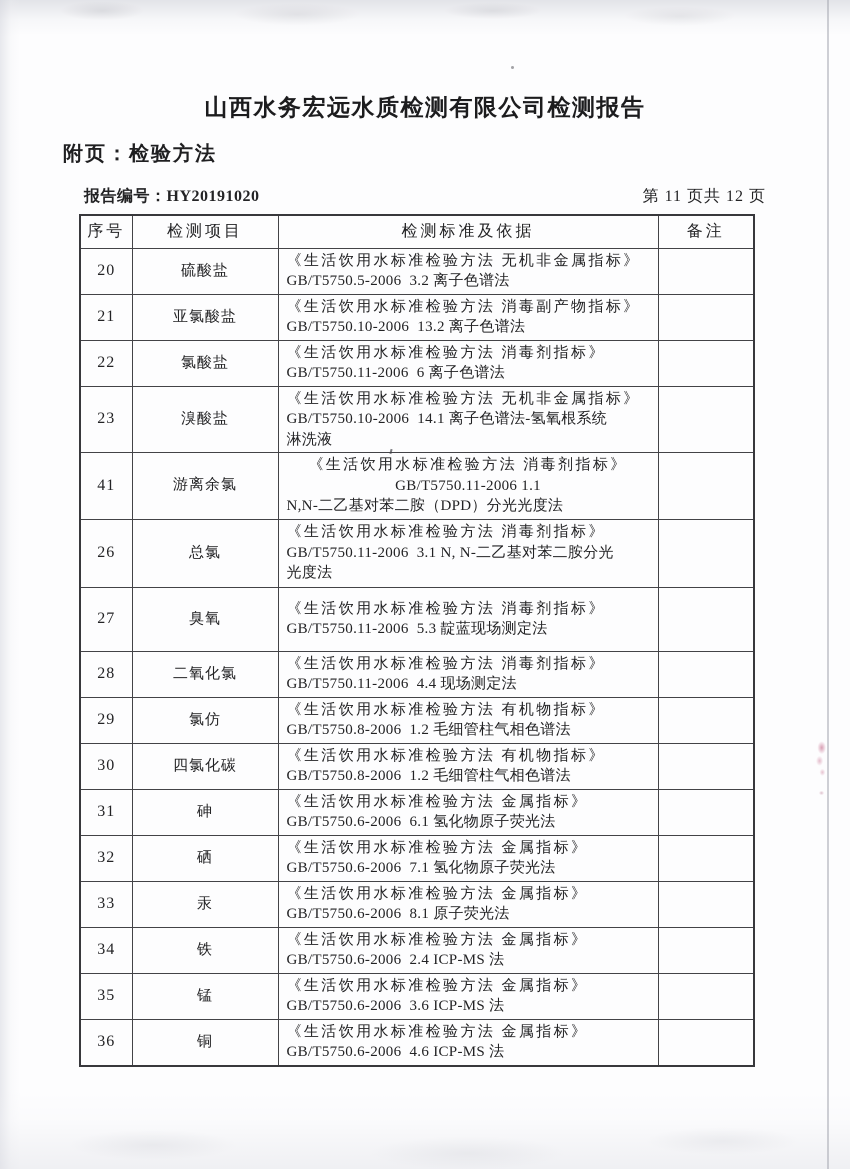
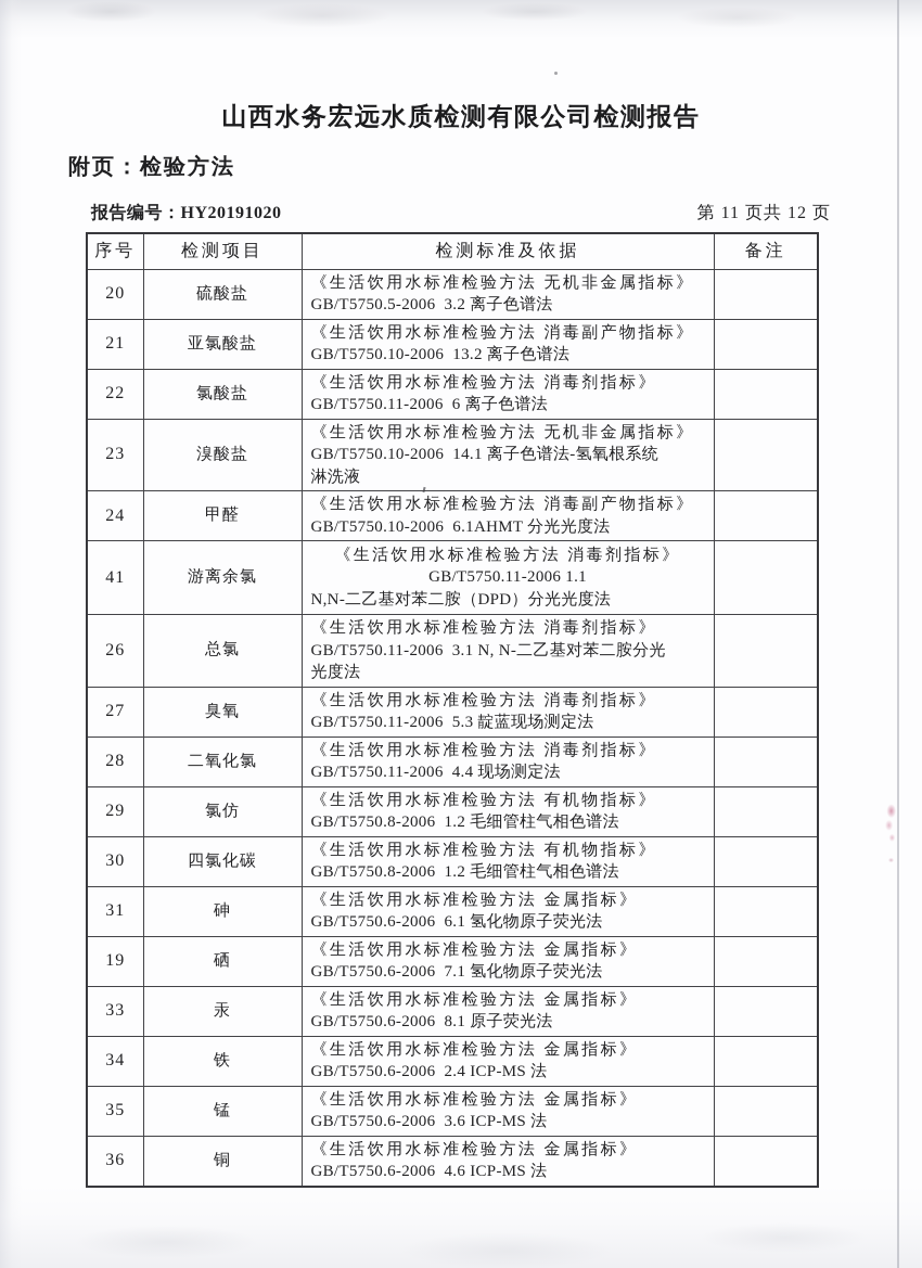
  山西水务宏远水质检测有限公司检测报告
  附页：检验方法
  报告编号：HY20191020
  第 11 页共 12 页
  序号	检测项目	检测标准及依据	备注
  20	硫酸盐	《生活饮用水标准检验方法 无机非金属指标》GB/T5750.5-2006 3.2 离子色谱法
  21	亚氯酸盐	《生活饮用水标准检验方法 消毒副产物指标》GB/T5750.10-2006 13.2 离子色谱法
  22	氯酸盐	《生活饮用水标准检验方法 消毒剂指标》GB/T5750.11-2006 6 离子色谱法
  23	溴酸盐	《生活饮用水标准检验方法 无机非金属指标》GB/T5750.10-2006 14.1 离子色谱法-氢氧根系统淋洗液
+ 24	甲醛	《生活饮用水标准检验方法 消毒副产物指标》GB/T5750.10-2006 6.1AHMT 分光光度法
  41	游离余氯	《生活饮用水标准检验方法 消毒剂指标》GB/T5750.11-2006 1.1N,N-二乙基对苯二胺（DPD）分光光度法
  26	总氯	《生活饮用水标准检验方法 消毒剂指标》GB/T5750.11-2006 3.1 N, N-二乙基对苯二胺分光光度法
  27	臭氧	《生活饮用水标准检验方法 消毒剂指标》GB/T5750.11-2006 5.3 靛蓝现场测定法
  28	二氧化氯	《生活饮用水标准检验方法 消毒剂指标》GB/T5750.11-2006 4.4 现场测定法
  29	氯仿	《生活饮用水标准检验方法 有机物指标》GB/T5750.8-2006 1.2 毛细管柱气相色谱法
  30	四氯化碳	《生活饮用水标准检验方法 有机物指标》GB/T5750.8-2006 1.2 毛细管柱气相色谱法
  31	砷	《生活饮用水标准检验方法 金属指标》GB/T5750.6-2006 6.1 氢化物原子荧光法
- 32	硒	《生活饮用水标准检验方法 金属指标》GB/T5750.6-2006 7.1 氢化物原子荧光法
+ 19	硒	《生活饮用水标准检验方法 金属指标》GB/T5750.6-2006 7.1 氢化物原子荧光法
  33	汞	《生活饮用水标准检验方法 金属指标》GB/T5750.6-2006 8.1 原子荧光法
  34	铁	《生活饮用水标准检验方法 金属指标》GB/T5750.6-2006 2.4 ICP-MS 法
  35	锰	《生活饮用水标准检验方法 金属指标》GB/T5750.6-2006 3.6 ICP-MS 法
  36	铜	《生活饮用水标准检验方法 金属指标》GB/T5750.6-2006 4.6 ICP-MS 法
